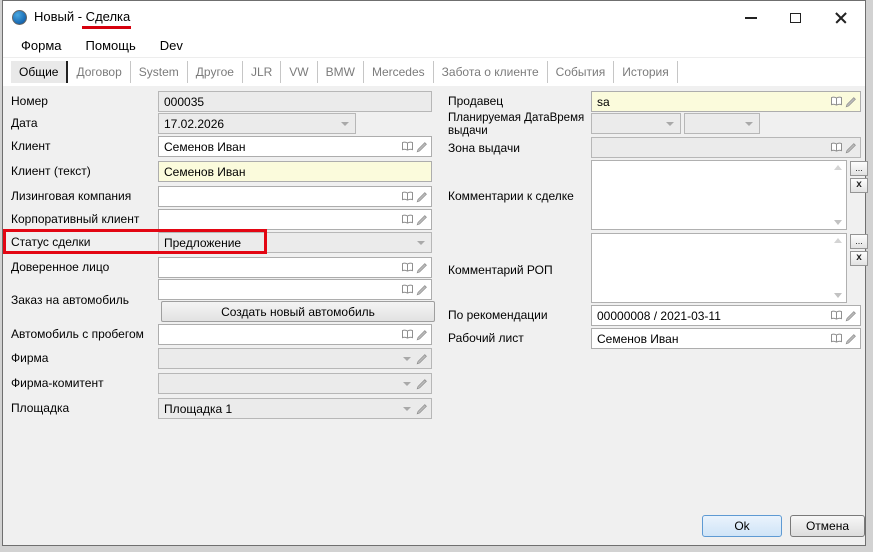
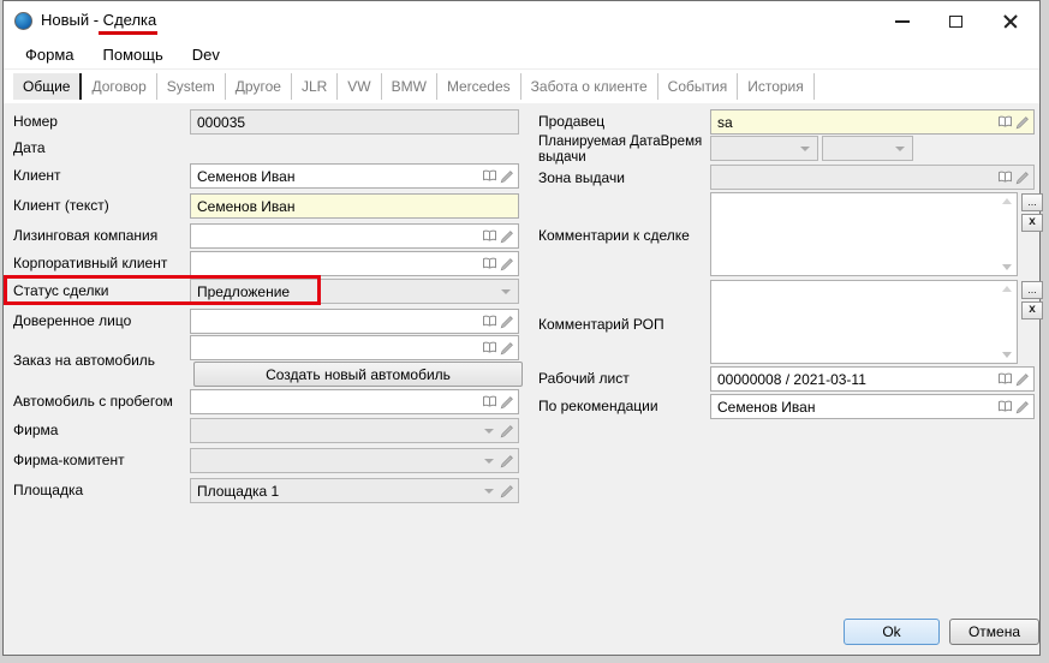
  Новый - Сделка
  Форма
  Помощь
  Dev
  Общие
  Договор
  System
  Другое
  JLR
  VW
  BMW
  Mercedes
  Забота о клиенте
  События
  История
  Номер
  000035
  Дата
- 17.02.2026
  Клиент
  Семенов Иван
  Клиент (текст)
  Семенов Иван
  Лизинговая компания
  Корпоративный клиент
  Статус сделки
  Предложение
  Доверенное лицо
  Заказ на автомобиль
  Создать новый автомобиль
  Автомобиль с пробегом
  Фирма
  Фирма-комитент
  Площадка
  Площадка 1
  Продавец
  sa
  Планируемая ДатаВремя выдачи
  Зона выдачи
  Комментарии к сделке
  ...
  x
  Комментарий РОП
  ...
  x
- По рекомендации
+ Рабочий лист
  00000008 / 2021-03-11
- Рабочий лист
+ По рекомендации
  Семенов Иван
  Ok
  Отмена
